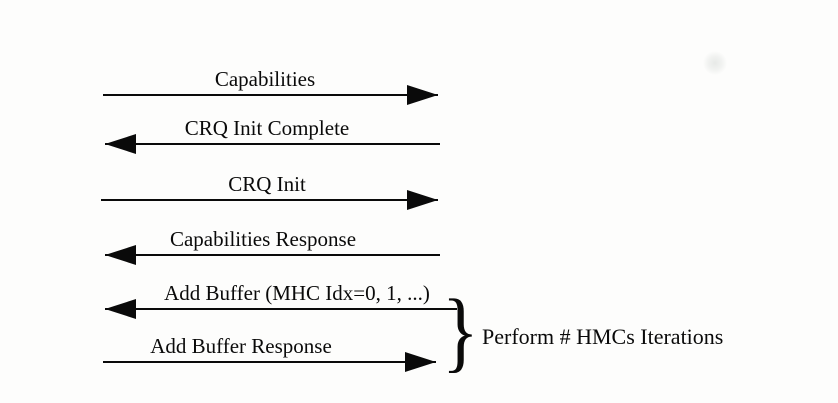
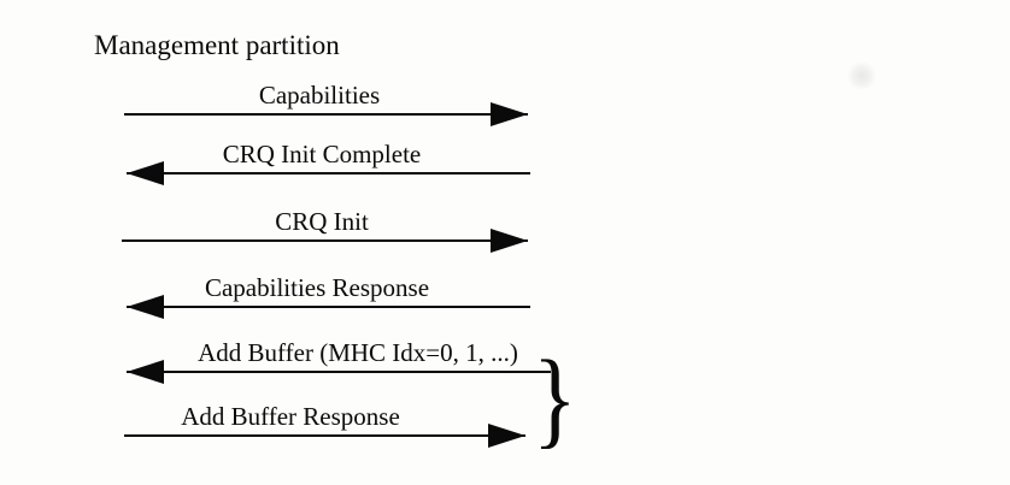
+ Management partition
  Capabilities
  CRQ Init Complete
  CRQ Init
  Capabilities Response
  Add Buffer (MHC Idx=0, 1, ...)
  Add Buffer Response
  }
- Perform # HMCs Iterations
